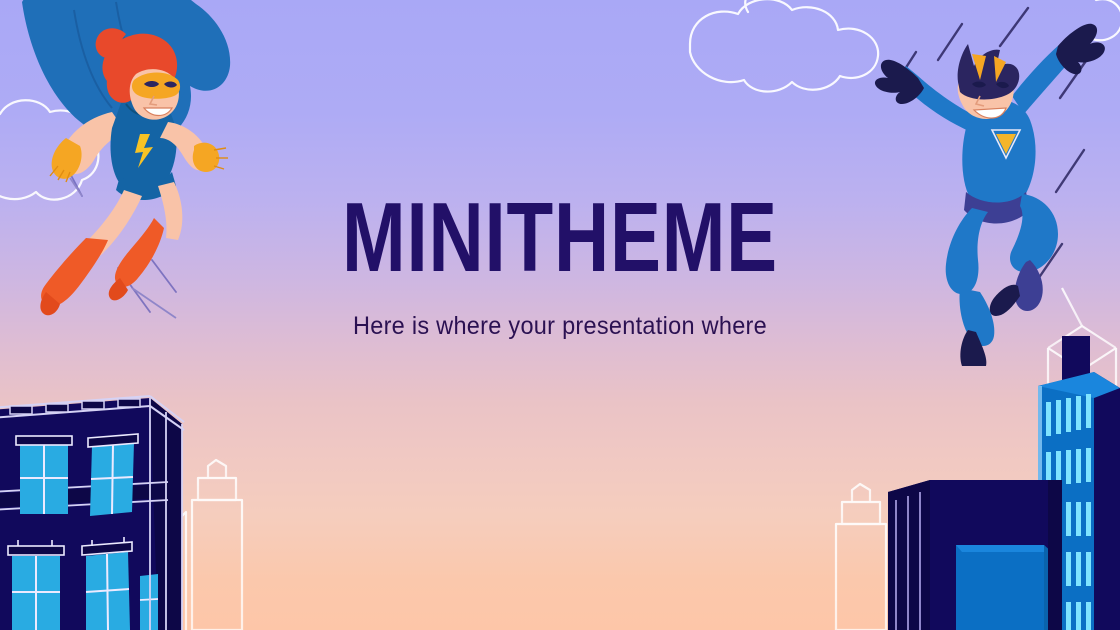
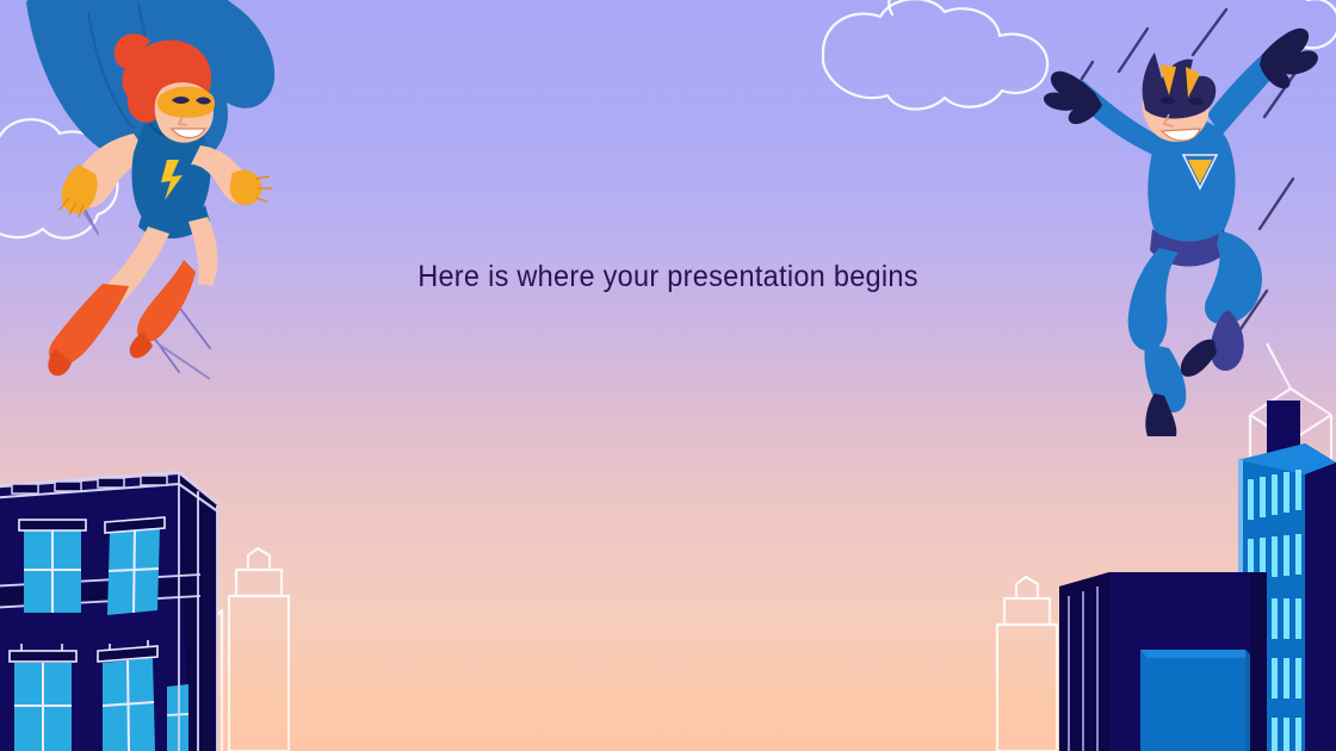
- MINITHEME
- Here is where your presentation where
+ Here is where your presentation begins
